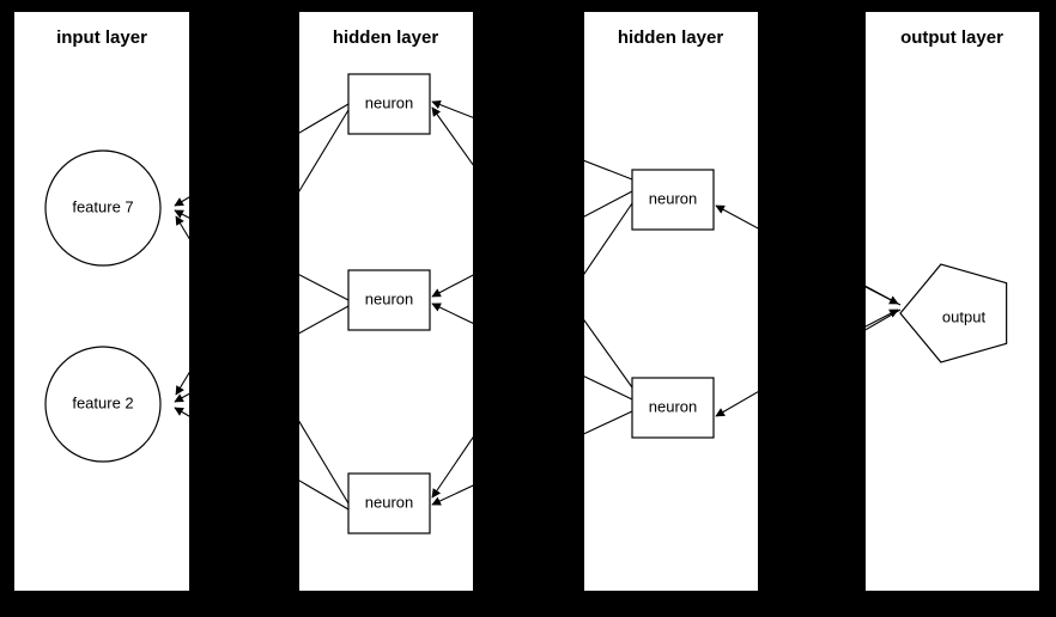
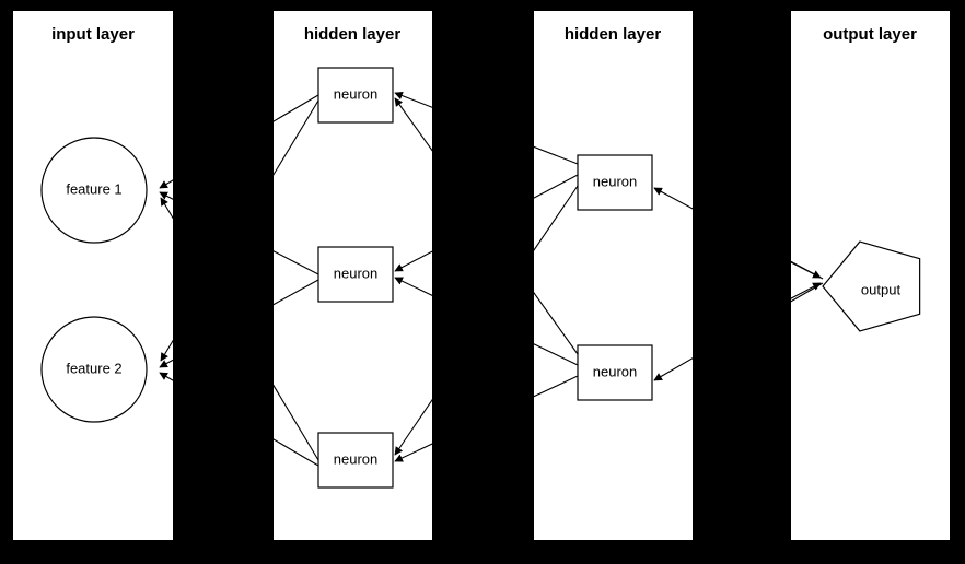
- feature 7
+ feature 1
  feature 2
  neuron
  neuron
  neuron
  neuron
  neuron
  output
  input layer
  hidden layer
  hidden layer
  output layer
